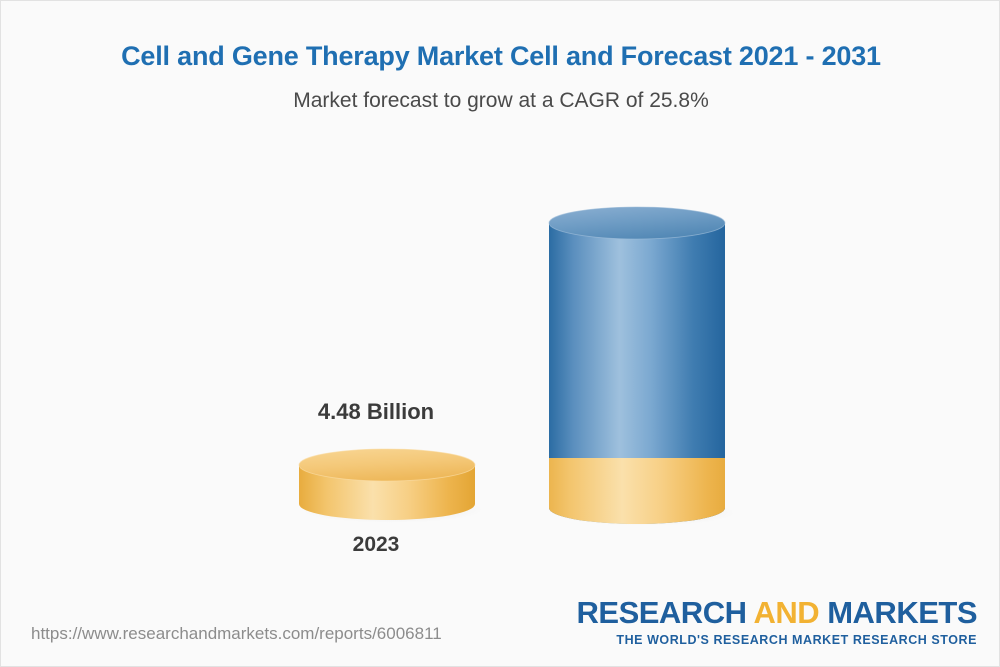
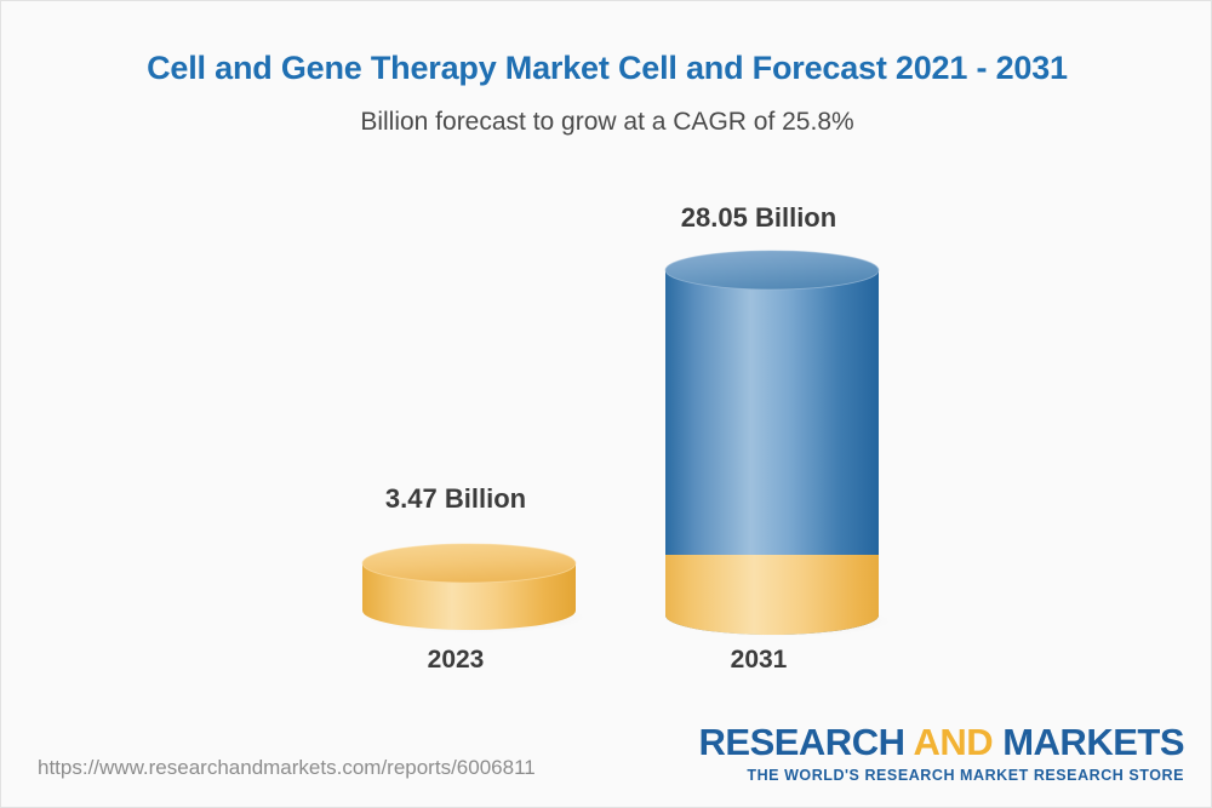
  Cell and Gene Therapy Market Cell and Forecast 2021 - 2031
- Market forecast to grow at a CAGR of 25.8%
+ Billion forecast to grow at a CAGR of 25.8%
- 4.48 Billion
+ 3.47 Billion
  2023
+ 28.05 Billion
+ 2031
  https://www.researchandmarkets.com/reports/6006811
  RESEARCH AND MARKETS
  THE WORLD'S RESEARCH MARKET RESEARCH STORE
